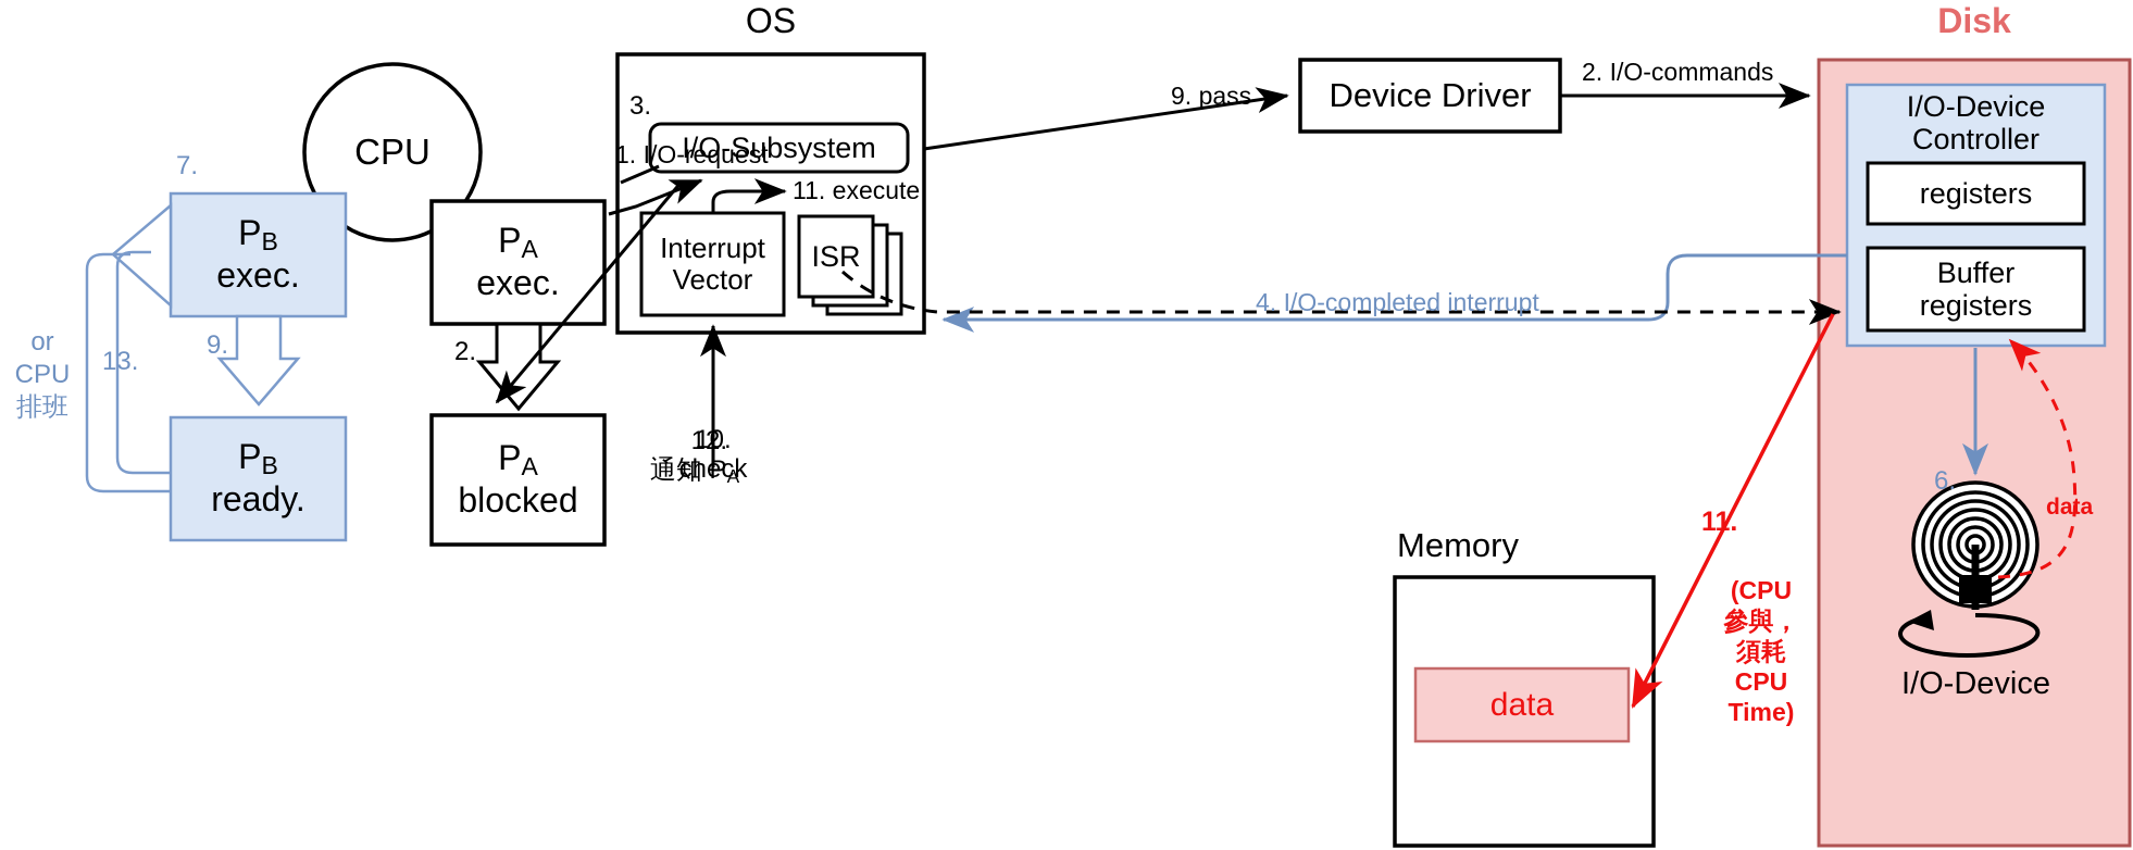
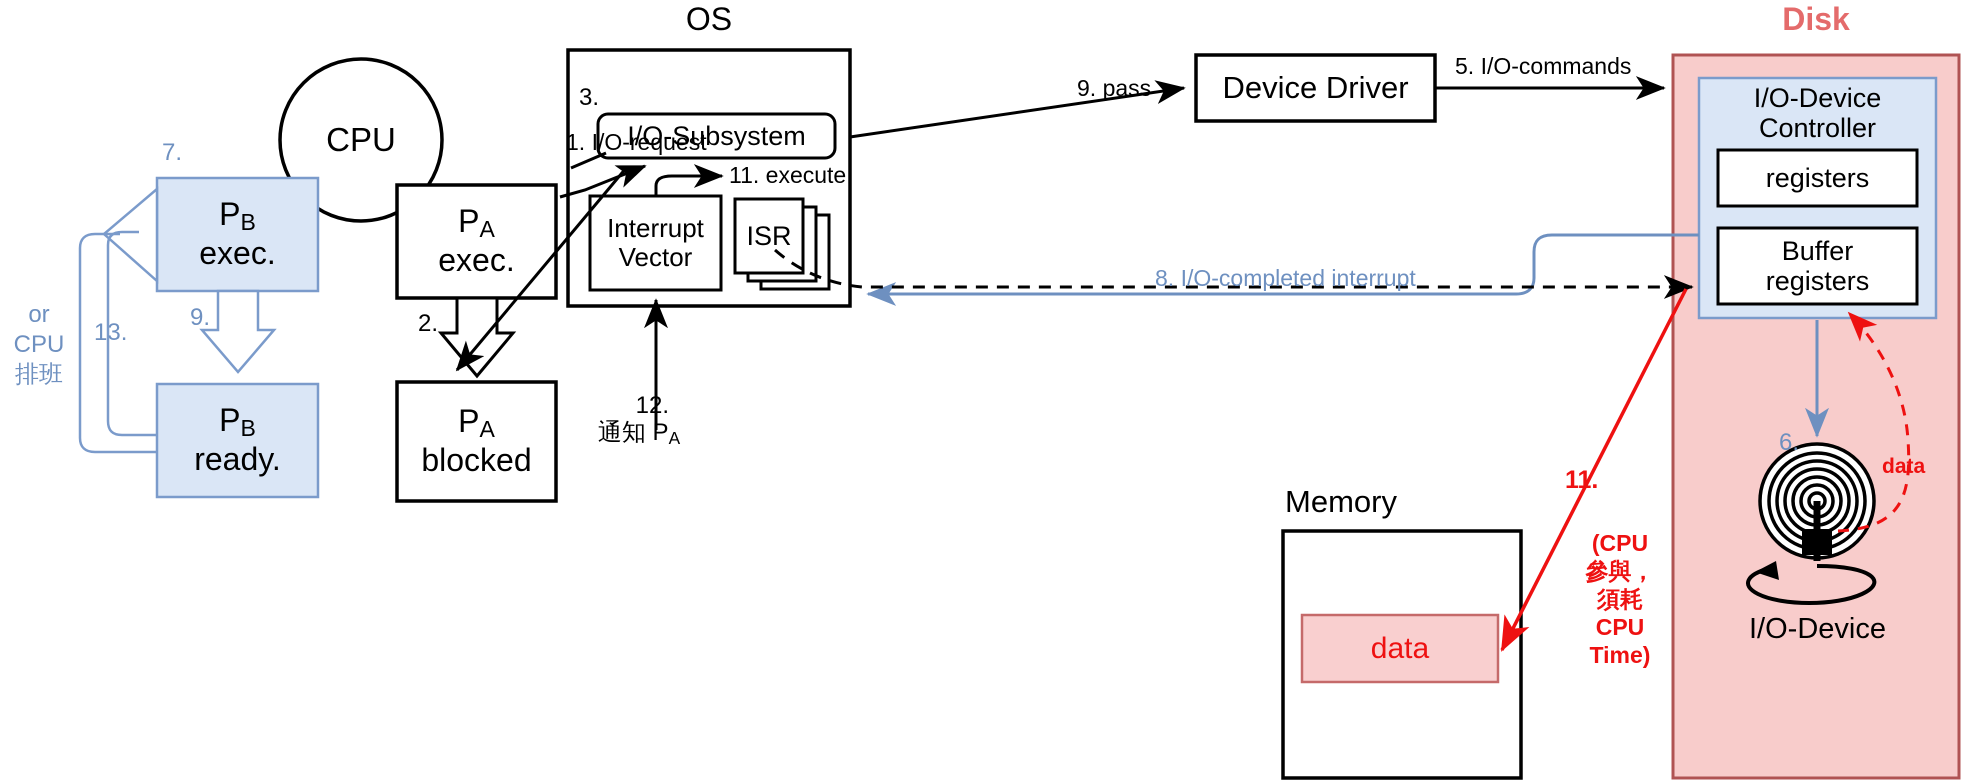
  OS
  Disk
  CPU
  PB
  exec.
  PB
  ready.
  PA
  exec.
  PA
  blocked
  I/O-Subsystem
  Interrupt
  Vector
  ISR
  Device Driver
  Memory
  data
  I/O-Device
  Controller
  registers
  Buffer
  registers
  I/O-Device
  data
  1. I/O-request
  2.
  3.
  9. pass
- 2. I/O-commands
+ 5. I/O-commands
  6.
  7.
- 4. I/O-completed interrupt
+ 8. I/O-completed interrupt
  9.
- 10.
- check
  11. execute
  11.
  (CPU
  參與，
  須耗
  CPU
  Time)
  12.
  通知 PA
  13.
  or
  CPU
  排班
